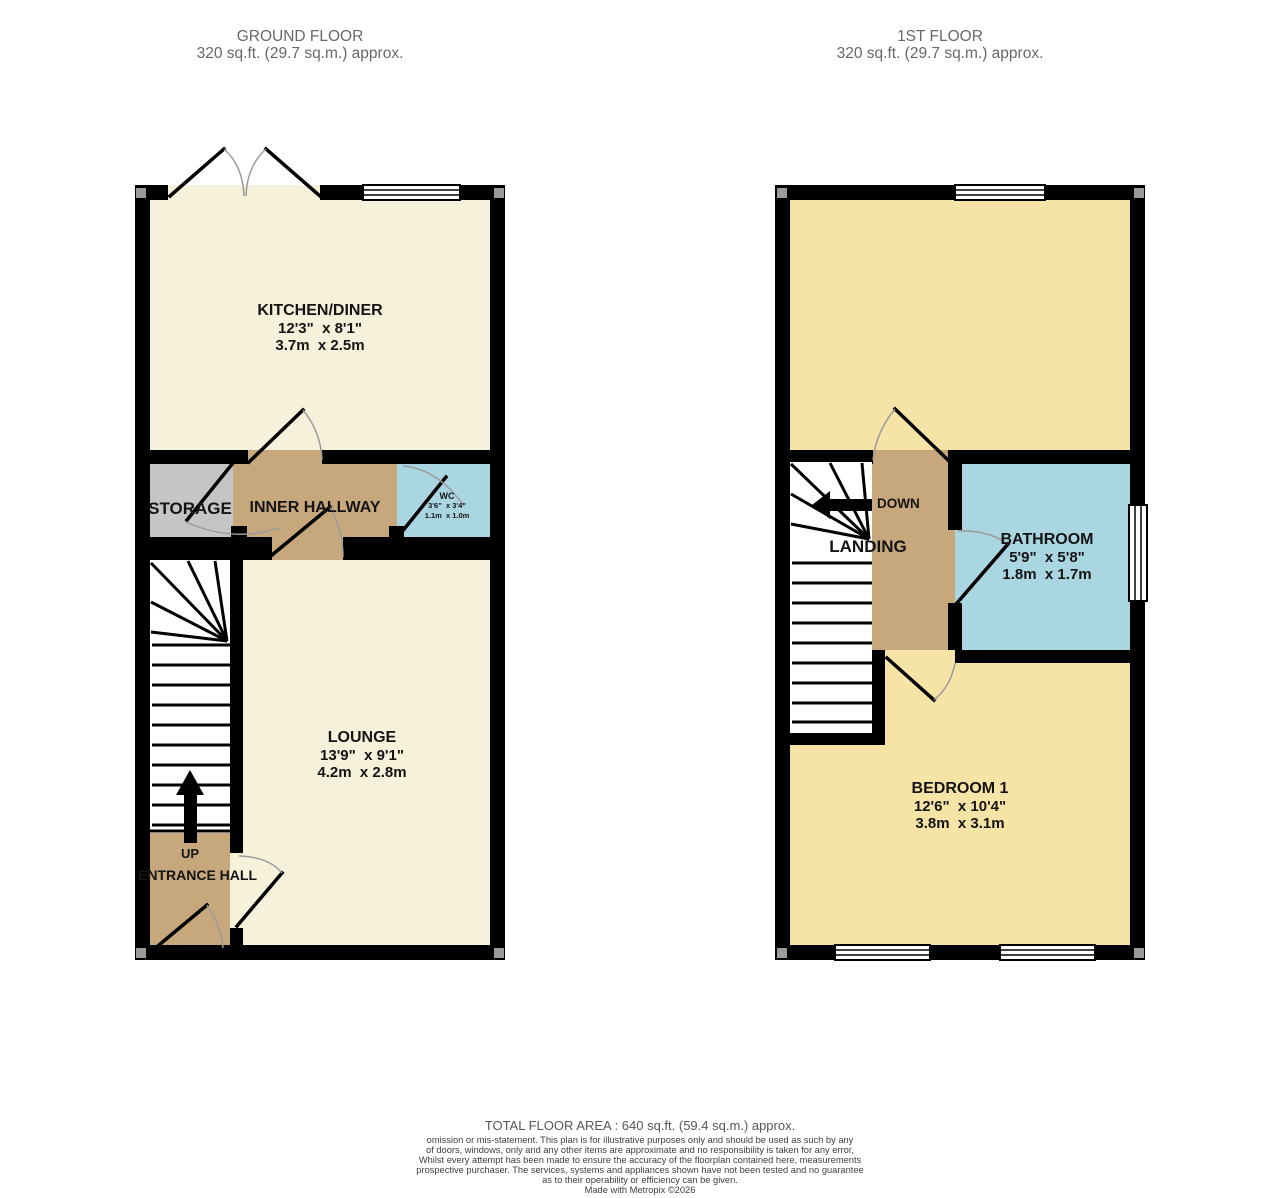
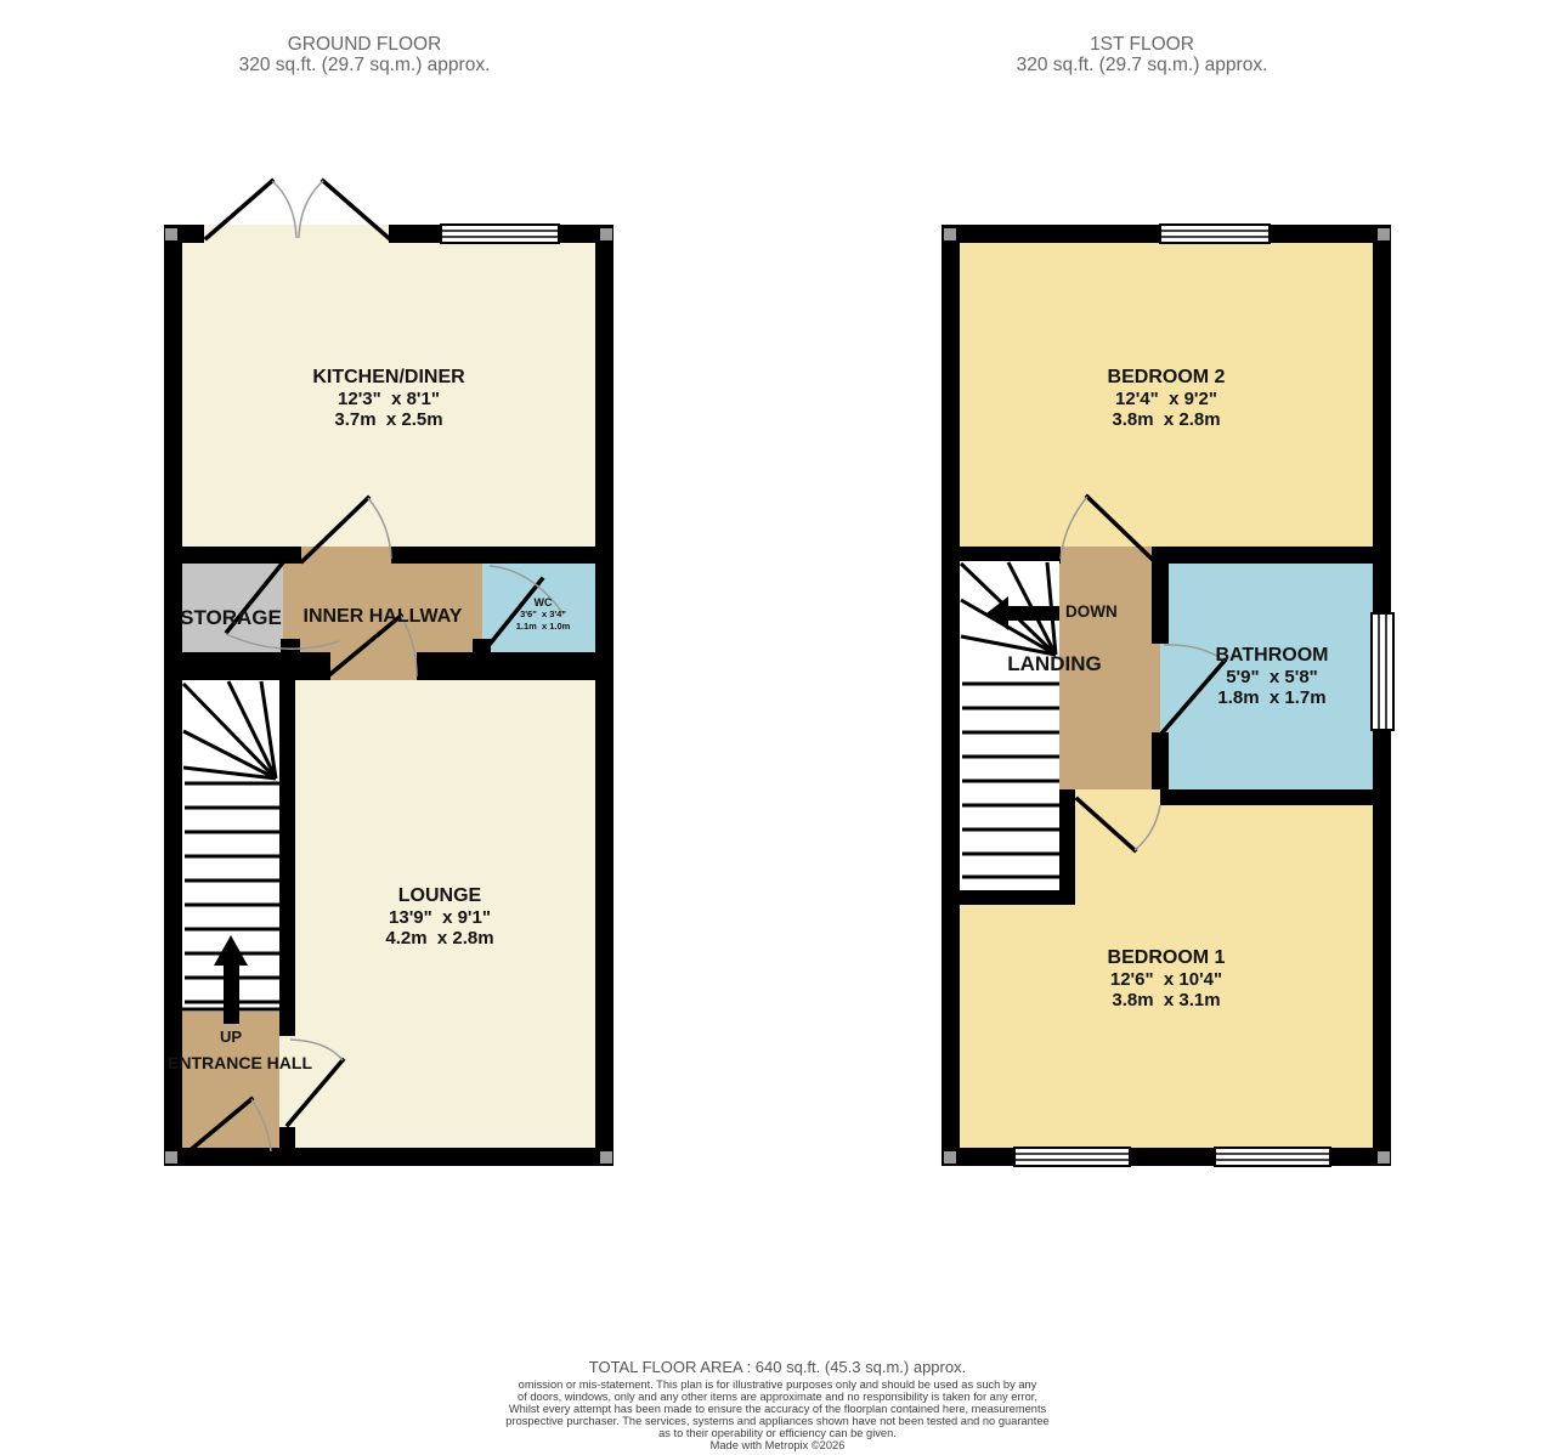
  GROUND FLOOR
  320 sq.ft. (29.7 sq.m.) approx.
  1ST FLOOR
  320 sq.ft. (29.7 sq.m.) approx.
  KITCHEN/DINER
  12'3" x 8'1"
  3.7m x 2.5m
  STORAGE
  INNER HALLWAY
  WC
  3'6" x 3'4"
  1.1m x 1.0m
  LOUNGE
  13'9" x 9'1"
  4.2m x 2.8m
  UP
  ENTRANCE HALL
+ BEDROOM 2
+ 12'4" x 9'2"
+ 3.8m x 2.8m
  DOWN
  LANDING
  BATHROOM
  5'9" x 5'8"
  1.8m x 1.7m
  BEDROOM 1
  12'6" x 10'4"
  3.8m x 3.1m
- TOTAL FLOOR AREA : 640 sq.ft. (59.4 sq.m.) approx.
+ TOTAL FLOOR AREA : 640 sq.ft. (45.3 sq.m.) approx.
  omission or mis-statement. This plan is for illustrative purposes only and should be used as such by any
  of doors, windows, only and any other items are approximate and no responsibility is taken for any error,
  Whilst every attempt has been made to ensure the accuracy of the floorplan contained here, measurements
  prospective purchaser. The services, systems and appliances shown have not been tested and no guarantee
  as to their operability or efficiency can be given.
  Made with Metropix ©2026
